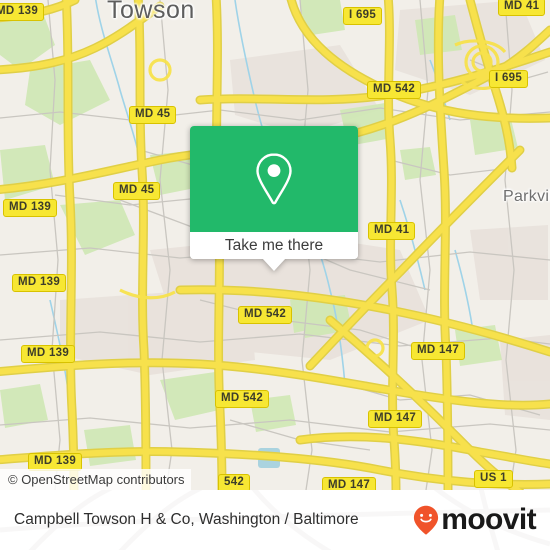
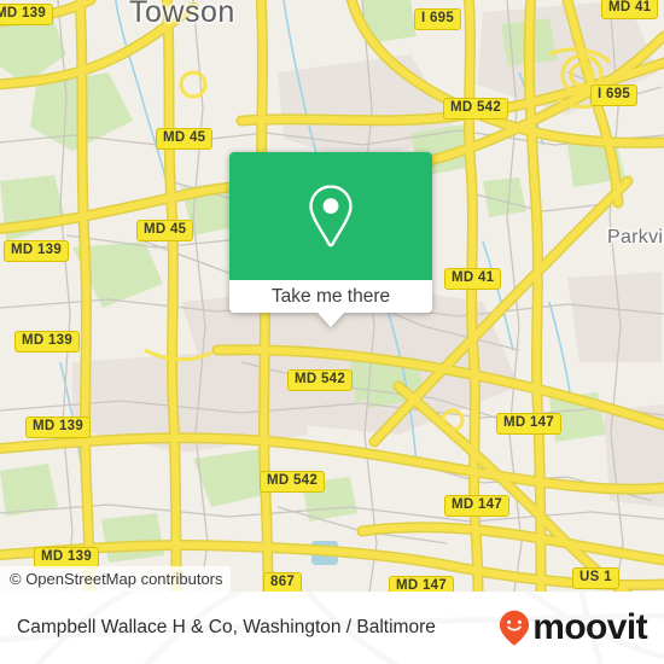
  Towson
  MD 139
  I 695
  MD 41
  MD 542
  I 695
  MD 45
  MD 45
  MD 139
  MD 41
  MD 139
  MD 542
  MD 147
  MD 139
  MD 542
  MD 147
  MD 139
  MD 147
- 542
+ 867
  US 1
  © OpenStreetMap contributors
  Take me there
- Campbell Towson H & Co, Washington / Baltimore
+ Campbell Wallace H & Co, Washington / Baltimore
  moovit
